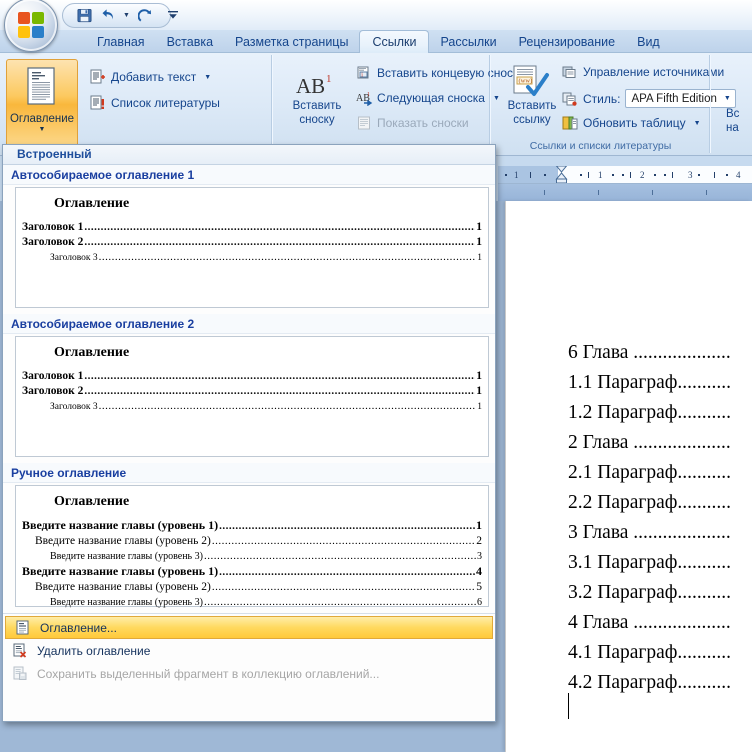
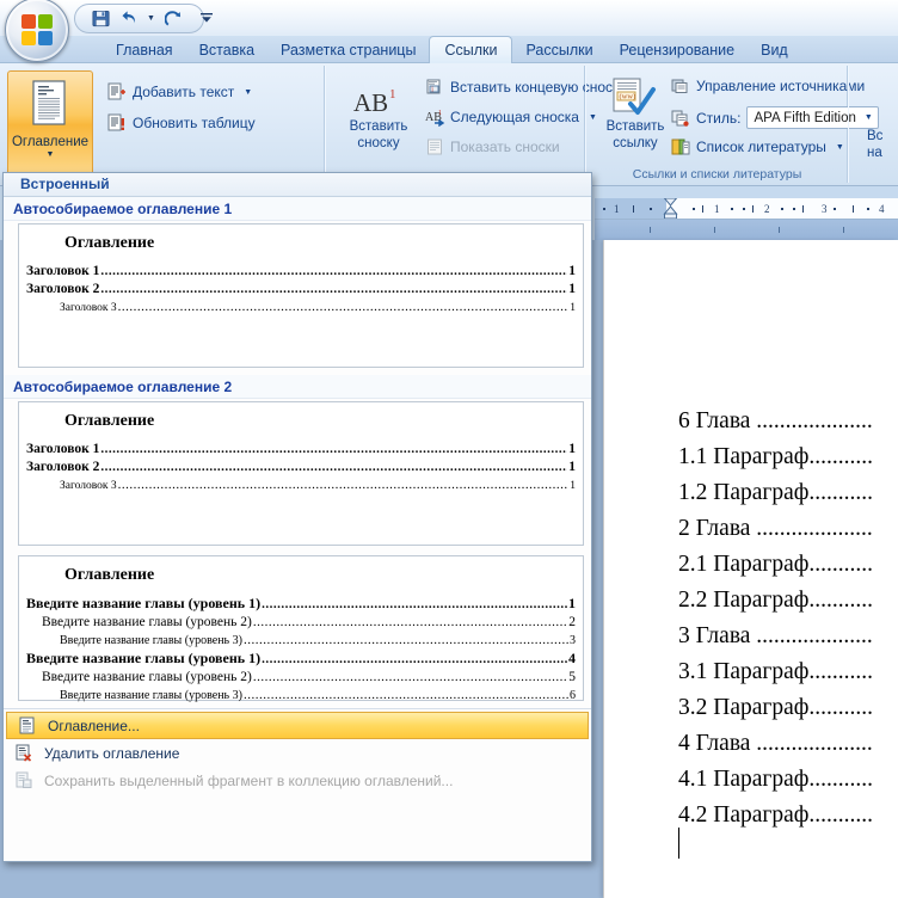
  Главная
  Вставка
  Разметка страницы
  Ссылки
  Рассылки
  Рецензирование
  Вид
  Оглавление
  Добавить текст
- Список литературы
+ Обновить таблицу
  AB
  1
  Вставить
  сноску
  Вставить концевую
  AB
  Следующая сноска
  Показать сноски
  Вставить
  ссылку
  Управление источника
  Стиль:
  APA Fifth Editio
- Обновить таблицу
+ Список литературы
  Ссылки и списки литературы
  Вс
  на
  1
  1
  2
  3
  4
  6 Глава ....................
  1.1 Параграф...........
  1.2 Параграф...........
  2 Глава ....................
  2.1 Параграф...........
  2.2 Параграф...........
  3 Глава ....................
  3.1 Параграф...........
  3.2 Параграф...........
  4 Глава ....................
  4.1 Параграф...........
  4.2 Параграф...........
  Встроенный
  Автособираемое оглавление 1
  Оглавление
  Заголовок 1
  ........................................................................................................................
  1
  Заголовок 2
  ........................................................................................................................
  1
  Заголовок 3
  ....................................................................................................................
  1
  Автособираемое оглавление 2
  Оглавление
  Заголовок 1
  ........................................................................................................................
  1
  Заголовок 2
  ........................................................................................................................
  1
  Заголовок 3
  ....................................................................................................................
  1
- Ручное оглавление
  Оглавление
  Введите название главы (уровень 1)
  1
  Введите название главы (уровень 2)
  2
  Введите название главы (уровень 3)
  3
  Введите название главы (уровень 1)
  4
  Введите название главы (уровень 2)
  5
  Введите название главы (уровень 3)
  6
  Оглавление...
  Удалить оглавление
  Сохранить выделенный фрагмент в коллекцию оглавлений...
